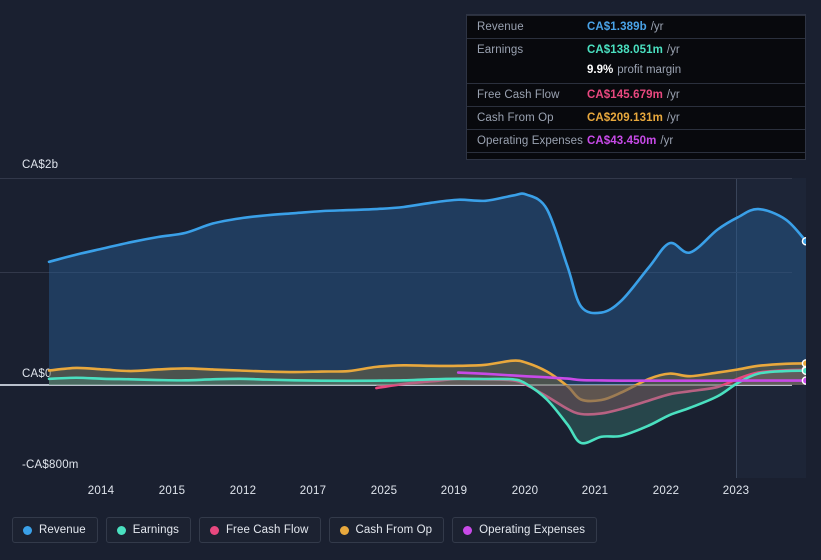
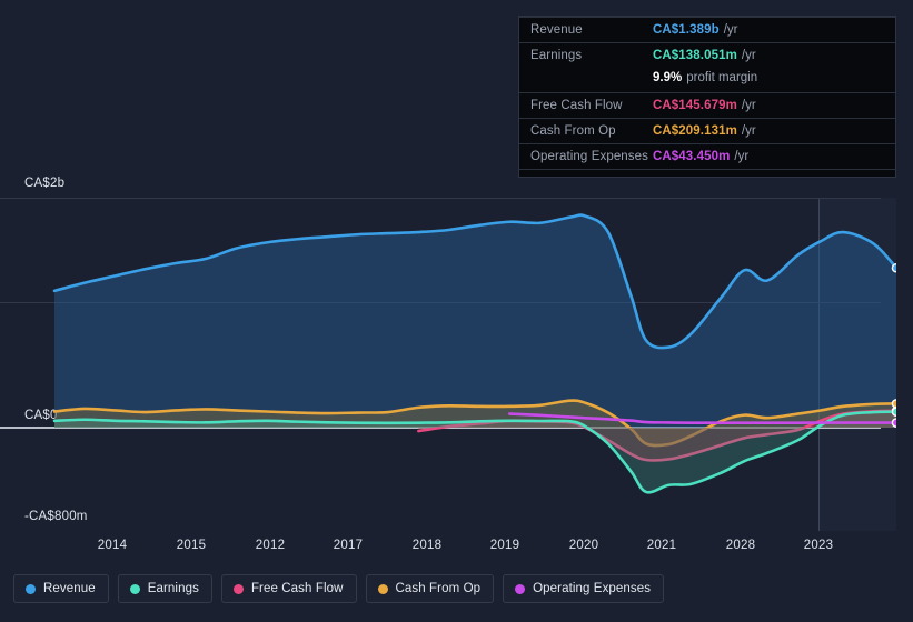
  CA$2b
  CA$0
  -CA$800m
  2014
  2015
  2012
  2017
- 2025
+ 2018
  2019
  2020
  2021
- 2022
+ 2028
  2023
  Revenue
  CA$1.389b
  /yr
  Earnings
  CA$138.051m
  /yr
  9.9%
  profit margin
  Free Cash Flow
  CA$145.679m
  /yr
  Cash From Op
  CA$209.131m
  /yr
  Operating Expenses
  CA$43.450m
  /yr
  Revenue
  Earnings
  Free Cash Flow
  Cash From Op
  Operating Expenses
